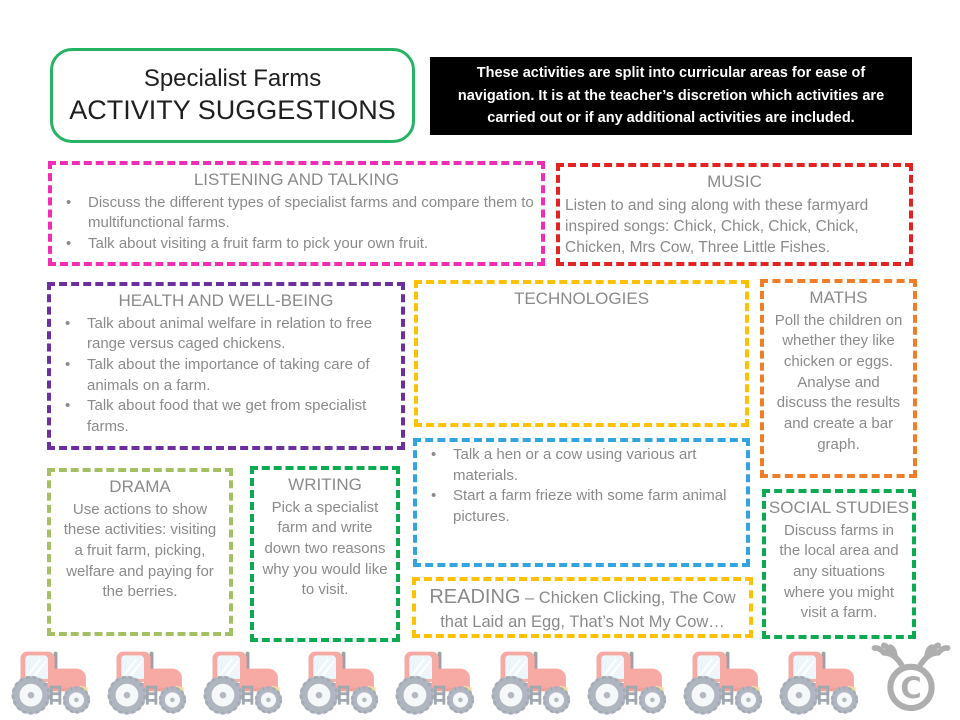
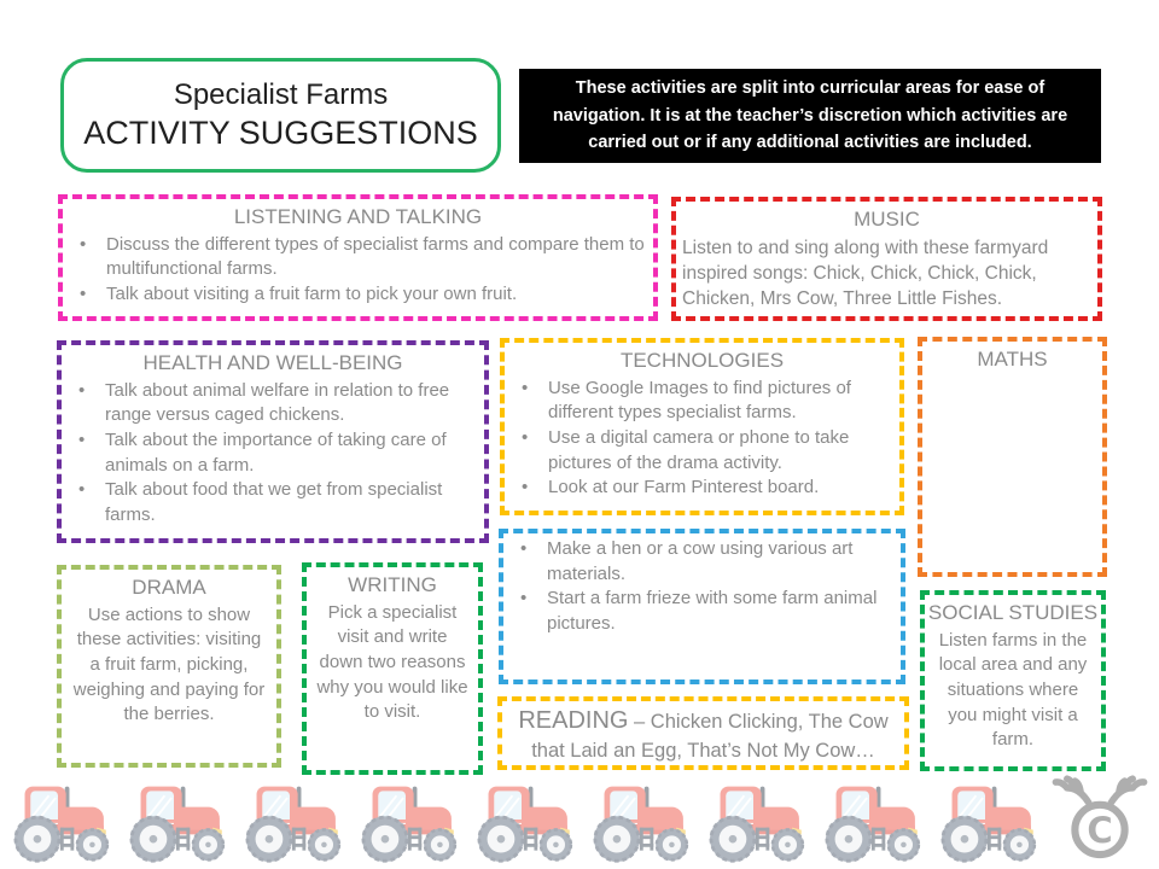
  Specialist Farms
  ACTIVITY SUGGESTIONS
  These activities are split into curricular areas for ease of navigation. It is at the teacher’s discretion which activities are carried out or if any additional activities are included.
  LISTENING AND TALKING
  Discuss the different types of specialist farms and compare them to multifunctional farms.
  Talk about visiting a fruit farm to pick your own fruit.
  MUSIC
  Listen to and sing along with these farmyard inspired songs: Chick, Chick, Chick, Chick, Chicken, Mrs Cow, Three Little Fishes.
  HEALTH AND WELL-BEING
  Talk about animal welfare in relation to free range versus caged chickens.
  Talk about the importance of taking care of animals on a farm.
  Talk about food that we get from specialist farms.
  TECHNOLOGIES
+ Use Google Images to find pictures of different types specialist farms.
+ Use a digital camera or phone to take pictures of the drama activity.
+ Look at our Farm Pinterest board.
  MATHS
- Poll the children on whether they like chicken or eggs. Analyse and discuss the results and create a bar graph.
- Talk a hen or a cow using various art materials.
+ Make a hen or a cow using various art materials.
  Start a farm frieze with some farm animal pictures.
  DRAMA
- Use actions to show these activities: visiting a fruit farm, picking, welfare and paying for the berries.
+ Use actions to show these activities: visiting a fruit farm, picking, weighing and paying for the berries.
  WRITING
- Pick a specialist farm and write down two reasons why you would like to visit.
+ Pick a specialist visit and write down two reasons why you would like to visit.
  SOCIAL STUDIES
- Discuss farms in the local area and any situations where you might visit a farm.
+ Listen farms in the local area and any situations where you might visit a farm.
  READING – Chicken Clicking, The Cow that Laid an Egg, That’s Not My Cow…
  C
